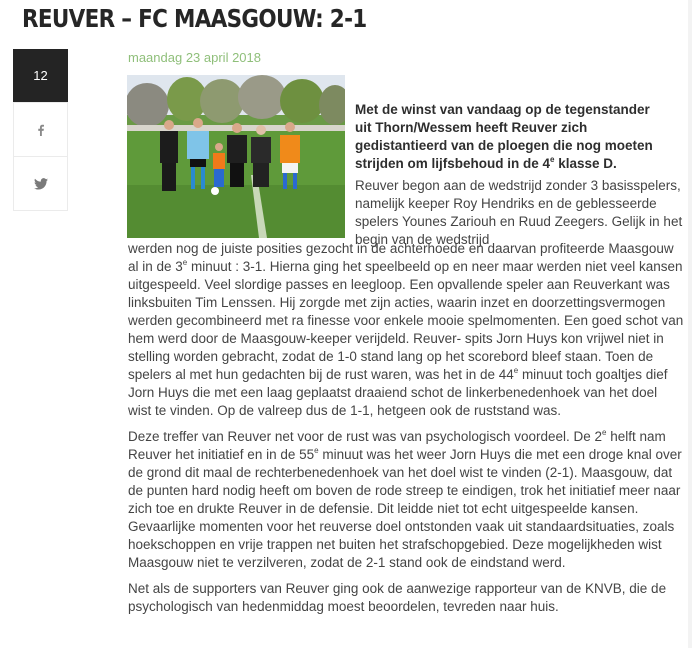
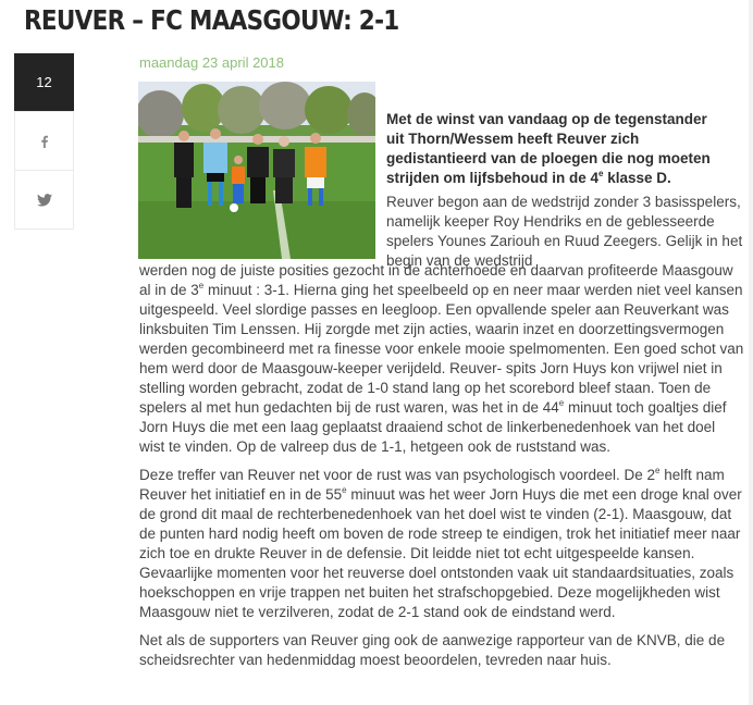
  REUVER – FC MAASGOUW: 2-1
  12
  maandag 23 april 2018
  Met de winst van vandaag op de tegenstander uit Thorn/Wessem heeft Reuver zich gedistantieerd van de ploegen die nog moeten strijden om lijfsbehoud in de 4e klasse D.
  Reuver begon aan de wedstrijd zonder 3 basisspelers, namelijk keeper Roy Hendriks en de geblesseerde spelers Younes Zariouh en Ruud Zeegers. Gelijk in het begin van de wedstrijd
  werden nog de juiste posities gezocht in de achterhoede en daarvan profiteerde Maasgouw al in de 3e minuut : 3-1. Hierna ging het speelbeeld op en neer maar werden niet veel kansen uitgespeeld. Veel slordige passes en leegloop. Een opvallende speler aan Reuverkant was linksbuiten Tim Lenssen. Hij zorgde met zijn acties, waarin inzet en doorzettingsvermogen werden gecombineerd met ra finesse voor enkele mooie spelmomenten. Een goed schot van hem werd door de Maasgouw-keeper verijdeld. Reuver- spits Jorn Huys kon vrijwel niet in stelling worden gebracht, zodat de 1-0 stand lang op het scorebord bleef staan. Toen de spelers al met hun gedachten bij de rust waren, was het in de 44e minuut toch goaltjes dief Jorn Huys die met een laag geplaatst draaiend schot de linkerbenedenhoek van het doel wist te vinden. Op de valreep dus de 1-1, hetgeen ook de ruststand was.
  Deze treffer van Reuver net voor de rust was van psychologisch voordeel. De 2e helft nam Reuver het initiatief en in de 55e minuut was het weer Jorn Huys die met een droge knal over de grond dit maal de rechterbenedenhoek van het doel wist te vinden (2-1). Maasgouw, dat de punten hard nodig heeft om boven de rode streep te eindigen, trok het initiatief meer naar zich toe en drukte Reuver in de defensie. Dit leidde niet tot echt uitgespeelde kansen. Gevaarlijke momenten voor het reuverse doel ontstonden vaak uit standaardsituaties, zoals hoekschoppen en vrije trappen net buiten het strafschopgebied. Deze mogelijkheden wist Maasgouw niet te verzilveren, zodat de 2-1 stand ook de eindstand werd.
- Net als de supporters van Reuver ging ook de aanwezige rapporteur van de KNVB, die de psychologisch van hedenmiddag moest beoordelen, tevreden naar huis.
+ Net als de supporters van Reuver ging ook de aanwezige rapporteur van de KNVB, die de scheidsrechter van hedenmiddag moest beoordelen, tevreden naar huis.
